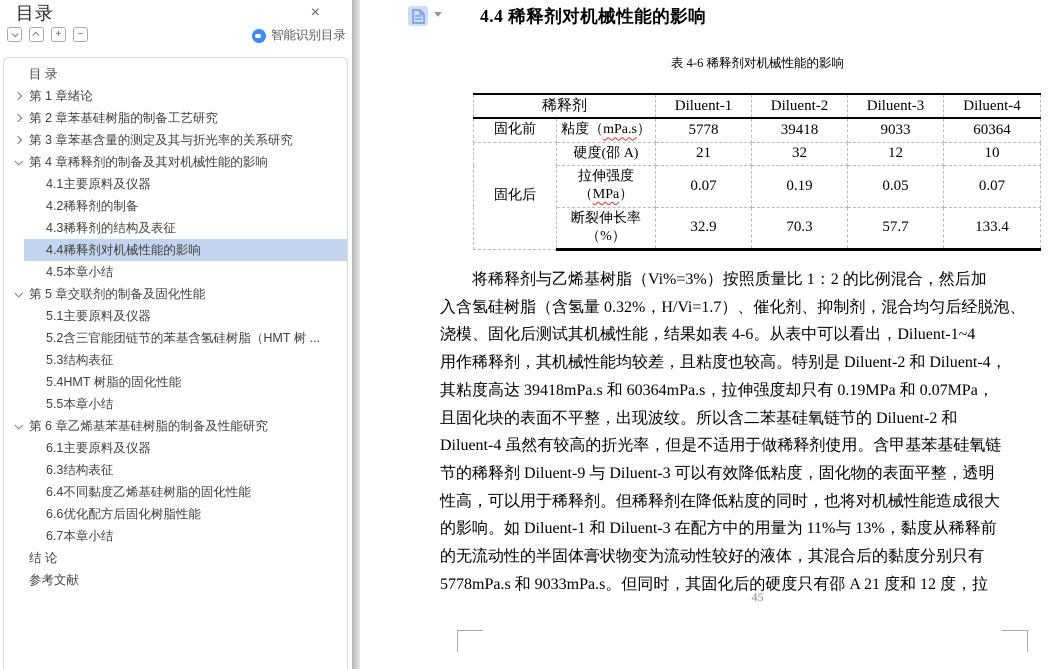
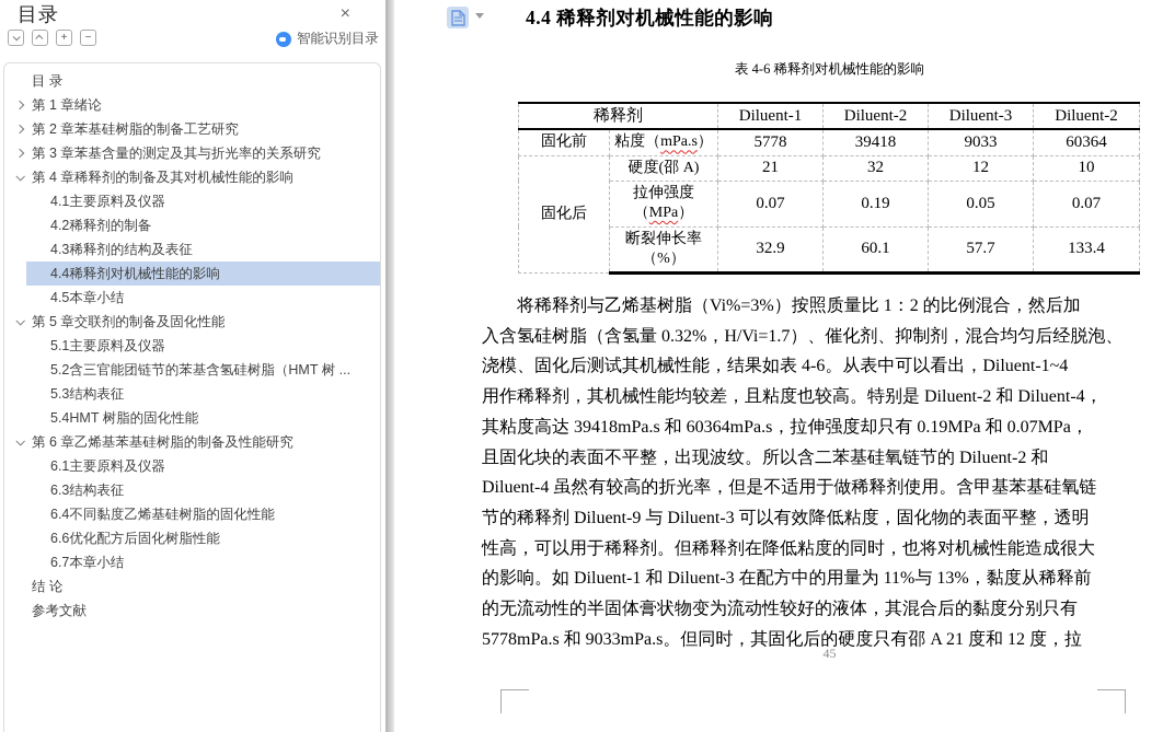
  目录
  ×
  +
  −
  智能识别目录
  目 录
  第 1 章绪论
  第 2 章苯基硅树脂的制备工艺研究
  第 3 章苯基含量的测定及其与折光率的关系研究
  第 4 章稀释剂的制备及其对机械性能的影响
  4.1主要原料及仪器
  4.2稀释剂的制备
  4.3稀释剂的结构及表征
  4.4稀释剂对机械性能的影响
  4.5本章小结
  第 5 章交联剂的制备及固化性能
  5.1主要原料及仪器
  5.2含三官能团链节的苯基含氢硅树脂（HMT 树 ...
  5.3结构表征
  5.4HMT 树脂的固化性能
- 5.5本章小结
  第 6 章乙烯基苯基硅树脂的制备及性能研究
  6.1主要原料及仪器
  6.3结构表征
  6.4不同黏度乙烯基硅树脂的固化性能
  6.6优化配方后固化树脂性能
  6.7本章小结
  结 论
  参考文献
  4.4 稀释剂对机械性能的影响
  表 4-6 稀释剂对机械性能的影响
- 稀释剂	Diluent-1	Diluent-2	Diluent-3	Diluent-4
+ 稀释剂	Diluent-1	Diluent-2	Diluent-3	Diluent-2
  固化前	粘度（mPa.s）	5778	39418	9033	60364
  固化后	硬度(邵 A)	21	32	12	10
  拉伸强度 （MPa）	0.07	0.19	0.05	0.07
- 断裂伸长率 （%）	32.9	70.3	57.7	133.4
+ 断裂伸长率 （%）	32.9	60.1	57.7	133.4
  将稀释剂与乙烯基树脂（Vi%=3%）按照质量比 1：2 的比例混合，然后加
  入含氢硅树脂（含氢量 0.32%，H/Vi=1.7）、催化剂、抑制剂，混合均匀后经脱泡、
  浇模、固化后测试其机械性能，结果如表 4-6。从表中可以看出，Diluent-1~4
  用作稀释剂，其机械性能均较差，且粘度也较高。特别是 Diluent-2 和 Diluent-4，
  其粘度高达 39418mPa.s 和 60364mPa.s，拉伸强度却只有 0.19MPa 和 0.07MPa，
  且固化块的表面不平整，出现波纹。所以含二苯基硅氧链节的 Diluent-2 和
  Diluent-4 虽然有较高的折光率，但是不适用于做稀释剂使用。含甲基苯基硅氧链
  节的稀释剂 Diluent-9 与 Diluent-3 可以有效降低粘度，固化物的表面平整，透明
  性高，可以用于稀释剂。但稀释剂在降低粘度的同时，也将对机械性能造成很大
  的影响。如 Diluent-1 和 Diluent-3 在配方中的用量为 11%与 13%，黏度从稀释前
  的无流动性的半固体膏状物变为流动性较好的液体，其混合后的黏度分别只有
  5778mPa.s 和 9033mPa.s。但同时，其固化后的硬度只有邵 A 21 度和 12 度，拉
  45
